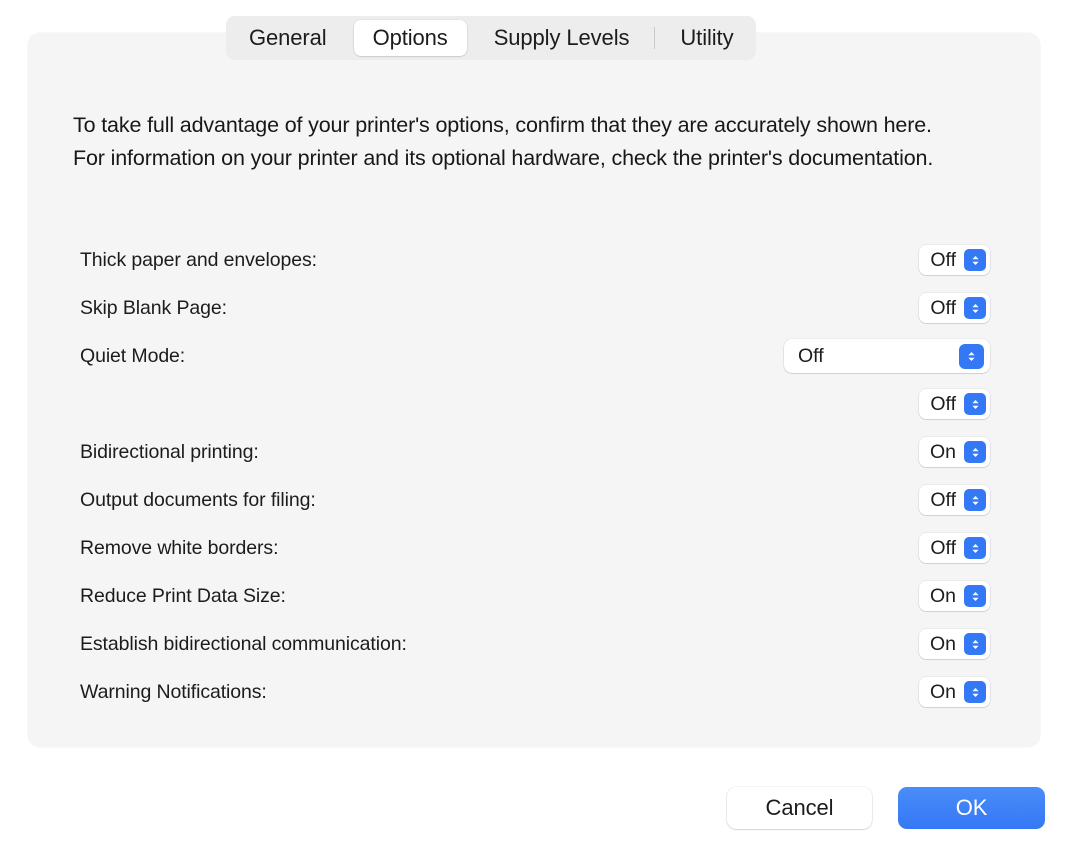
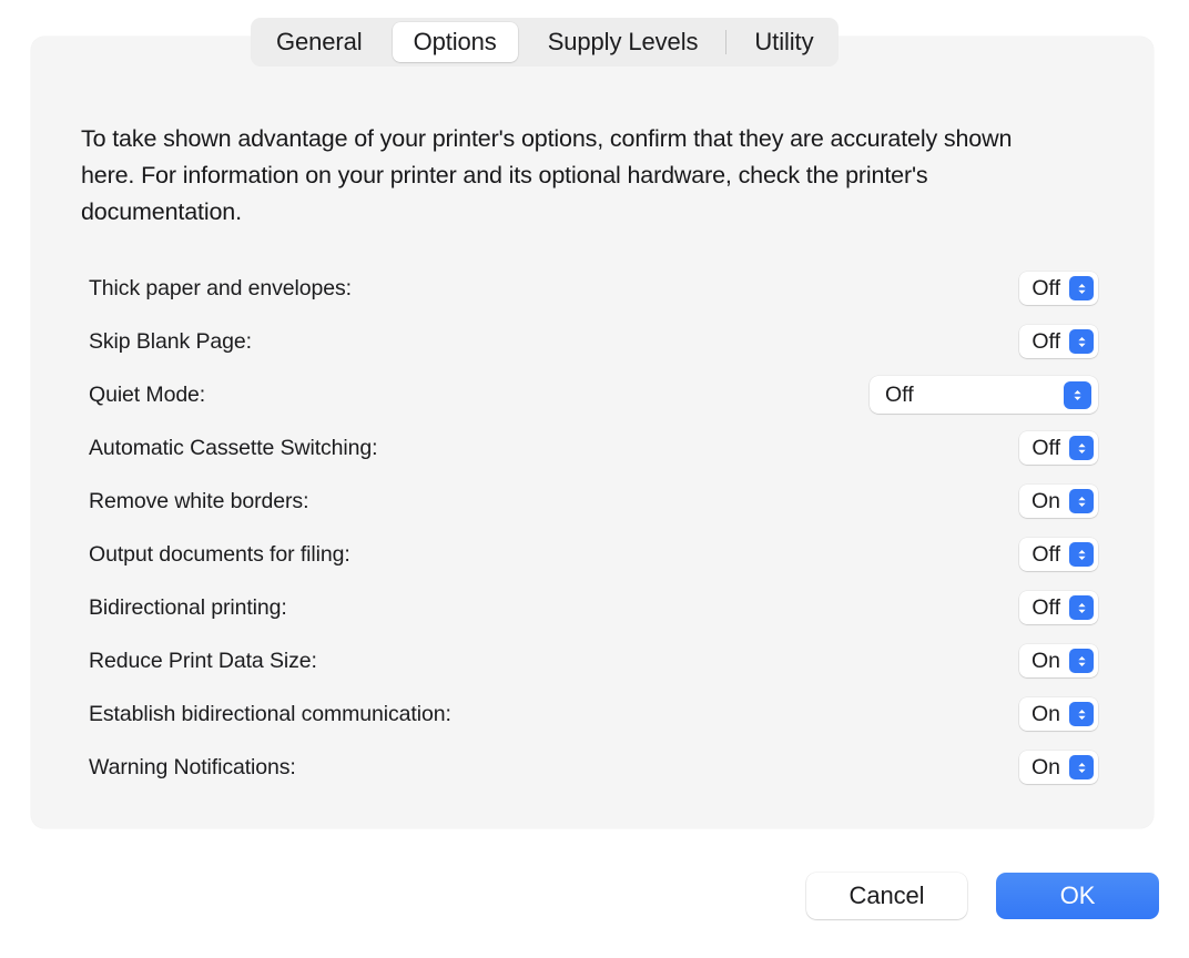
- To take full advantage of your printer's options, confirm that they are accurately shown here. For information on your printer and its optional hardware, check the printer's documentation.
+ To take shown advantage of your printer's options, confirm that they are accurately shown here. For information on your printer and its optional hardware, check the printer's documentation.
  Thick paper and envelopes:
  Off
  Skip Blank Page:
  Off
  Quiet Mode:
  Off
+ Automatic Cassette Switching:
  Off
- Bidirectional printing:
+ Remove white borders:
  On
  Output documents for filing:
  Off
- Remove white borders:
+ Bidirectional printing:
  Off
  Reduce Print Data Size:
  On
  Establish bidirectional communication:
  On
  Warning Notifications:
  On
  General
  Options
  Supply Levels
  Utility
  Cancel
  OK
